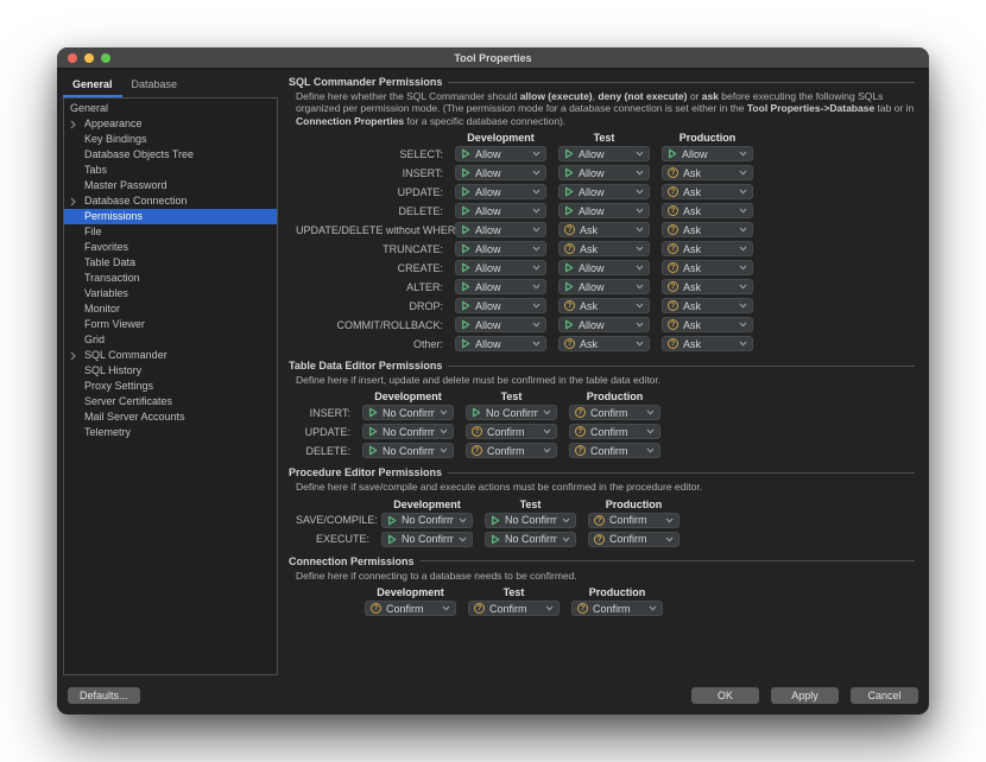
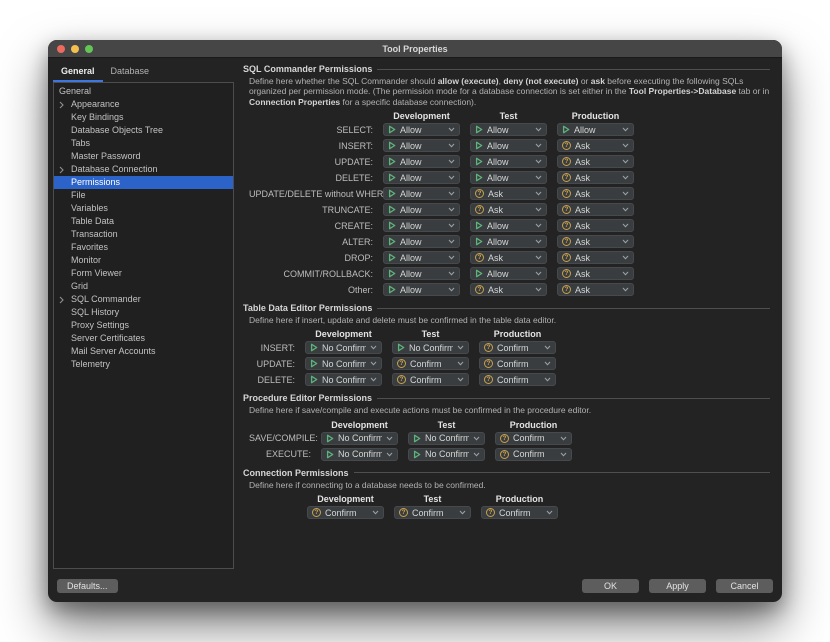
  Tool Properties
  General
  Database
  General
  Appearance
  Key Bindings
  Database Objects Tree
  Tabs
  Master Password
  Database Connection
  Permissions
  File
- Favorites
+ Variables
  Table Data
  Transaction
- Variables
+ Favorites
  Monitor
  Form Viewer
  Grid
  SQL Commander
  SQL History
  Proxy Settings
  Server Certificates
  Mail Server Accounts
  Telemetry
  SQL Commander Permissions
  Define here whether the SQL Commander should allow (execute), deny (not execute) or ask before executing the following SQLs organized per permission mode. (The permission mode for a database connection is set either in the Tool Properties->Database tab or in Connection Properties for a specific database connection).
  Development
  Test
  Production
  SELECT:
  Allow
  Allow
  Allow
  INSERT:
  Allow
  Allow
  Ask
  UPDATE:
  Allow
  Allow
  Ask
  DELETE:
  Allow
  Allow
  Ask
  UPDATE/DELETE without WHER
  Allow
  Ask
  Ask
  TRUNCATE:
  Allow
  Ask
  Ask
  CREATE:
  Allow
  Allow
  Ask
  ALTER:
  Allow
  Allow
  Ask
  DROP:
  Allow
  Ask
  Ask
  COMMIT/ROLLBACK:
  Allow
  Allow
  Ask
  Other:
  Allow
  Ask
  Ask
  Table Data Editor Permissions
  Define here if insert, update and delete must be confirmed in the table data editor.
  Development
  Test
  Production
  INSERT:
  No Confirm
  No Confirm
  Confirm
  UPDATE:
  No Confirm
  Confirm
  Confirm
  DELETE:
  No Confirm
  Confirm
  Confirm
  Procedure Editor Permissions
  Define here if save/compile and execute actions must be confirmed in the procedure editor.
  Development
  Test
  Production
  SAVE/COMPILE:
  No Confirm
  No Confirm
  Confirm
  EXECUTE:
  No Confirm
  No Confirm
  Confirm
  Connection Permissions
  Define here if connecting to a database needs to be confirmed.
  Development
  Test
  Production
  Confirm
  Confirm
  Confirm
  Defaults...
  OK
  Apply
  Cancel
